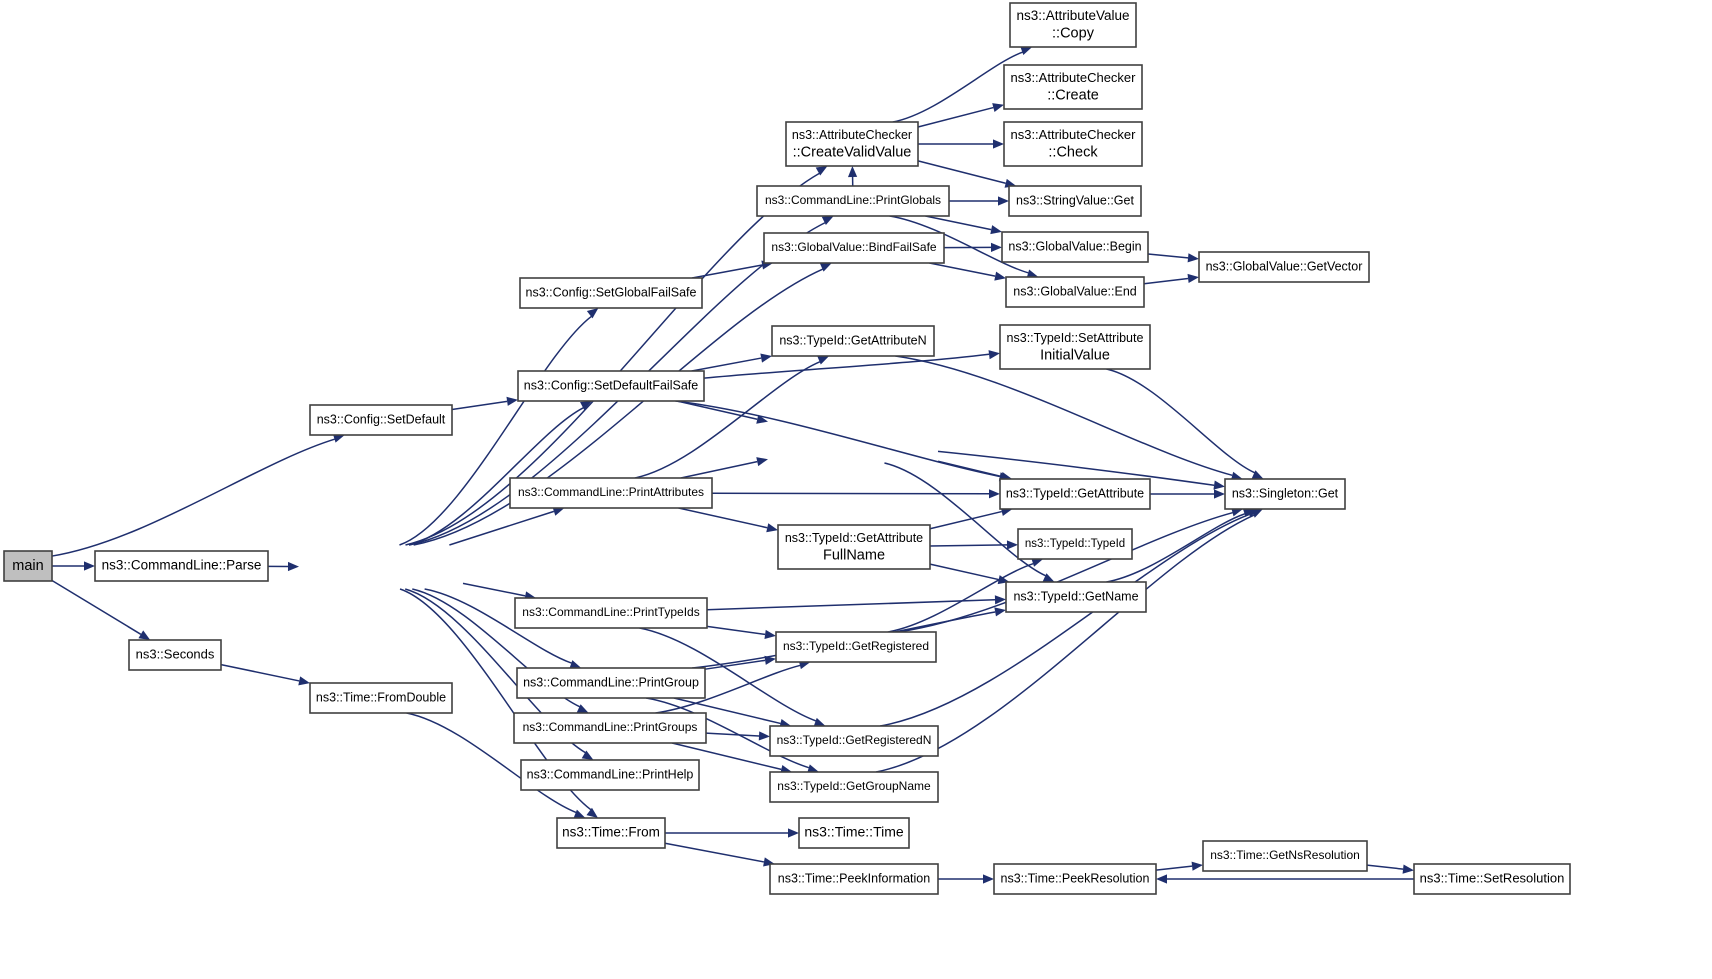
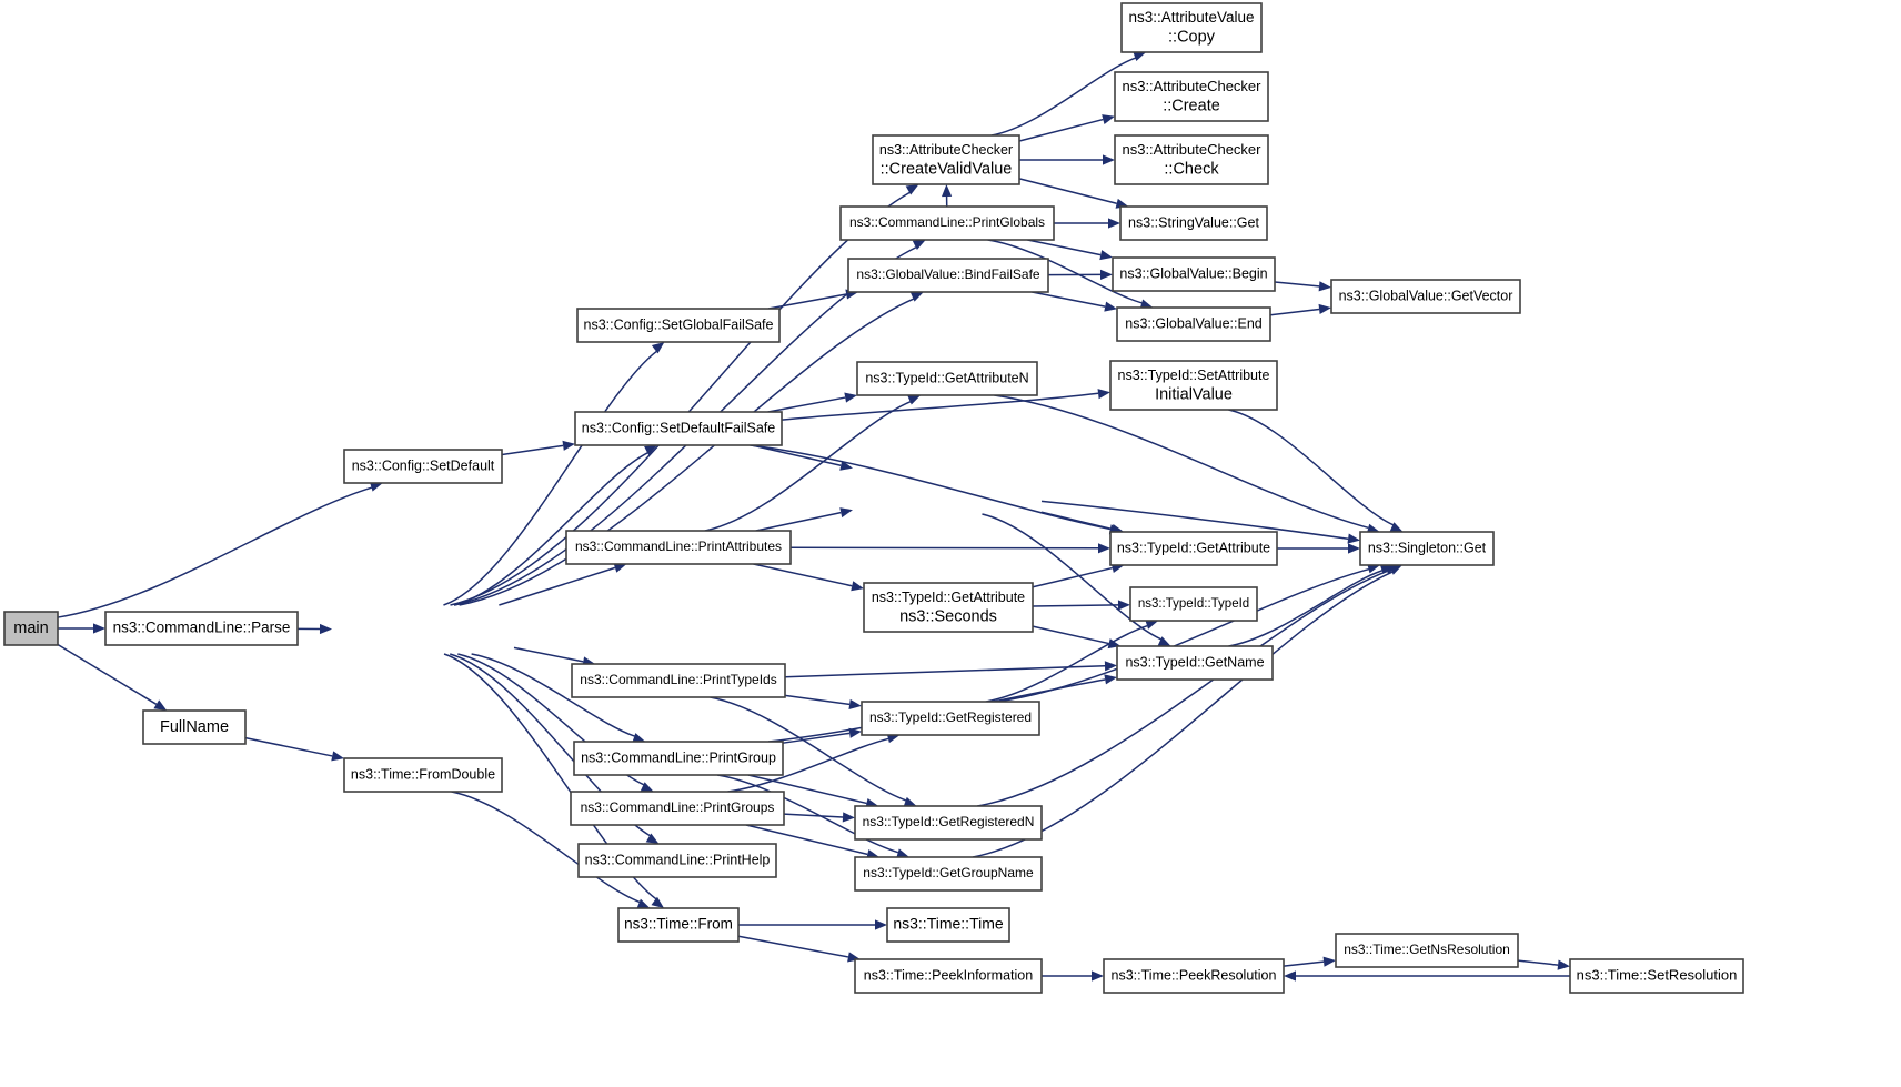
  main
  ns3::CommandLine::Parse
- ns3::Seconds
+ FullName
  ns3::Time::FromDouble
  ns3::Config::SetDefault
  ns3::Config::SetGlobalFailSafe
  ns3::Config::SetDefaultFailSafe
  ns3::CommandLine::PrintAttributes
  ns3::CommandLine::PrintTypeIds
  ns3::CommandLine::PrintGroup
  ns3::CommandLine::PrintGroups
  ns3::CommandLine::PrintHelp
  ns3::CommandLine::PrintGlobals
  ns3::AttributeChecker
  ::CreateValidValue
  ns3::GlobalValue::BindFailSafe
  ns3::TypeId::GetAttributeN
  ns3::TypeId::GetAttribute
- FullName
+ ns3::Seconds
  ns3::TypeId::GetRegistered
  ns3::TypeId::GetRegisteredN
  ns3::TypeId::GetGroupName
  ns3::Time::From
  ns3::Time::Time
  ns3::Time::PeekInformation
  ns3::AttributeValue
  ::Copy
  ns3::AttributeChecker
  ::Create
  ns3::AttributeChecker
  ::Check
  ns3::StringValue::Get
  ns3::GlobalValue::Begin
  ns3::GlobalValue::End
  ns3::TypeId::SetAttribute
  InitialValue
  ns3::TypeId::GetAttribute
  ns3::TypeId::TypeId
  ns3::TypeId::GetName
  ns3::GlobalValue::GetVector
  ns3::Singleton::Get
  ns3::Time::PeekResolution
  ns3::Time::GetNsResolution
  ns3::Time::SetResolution
